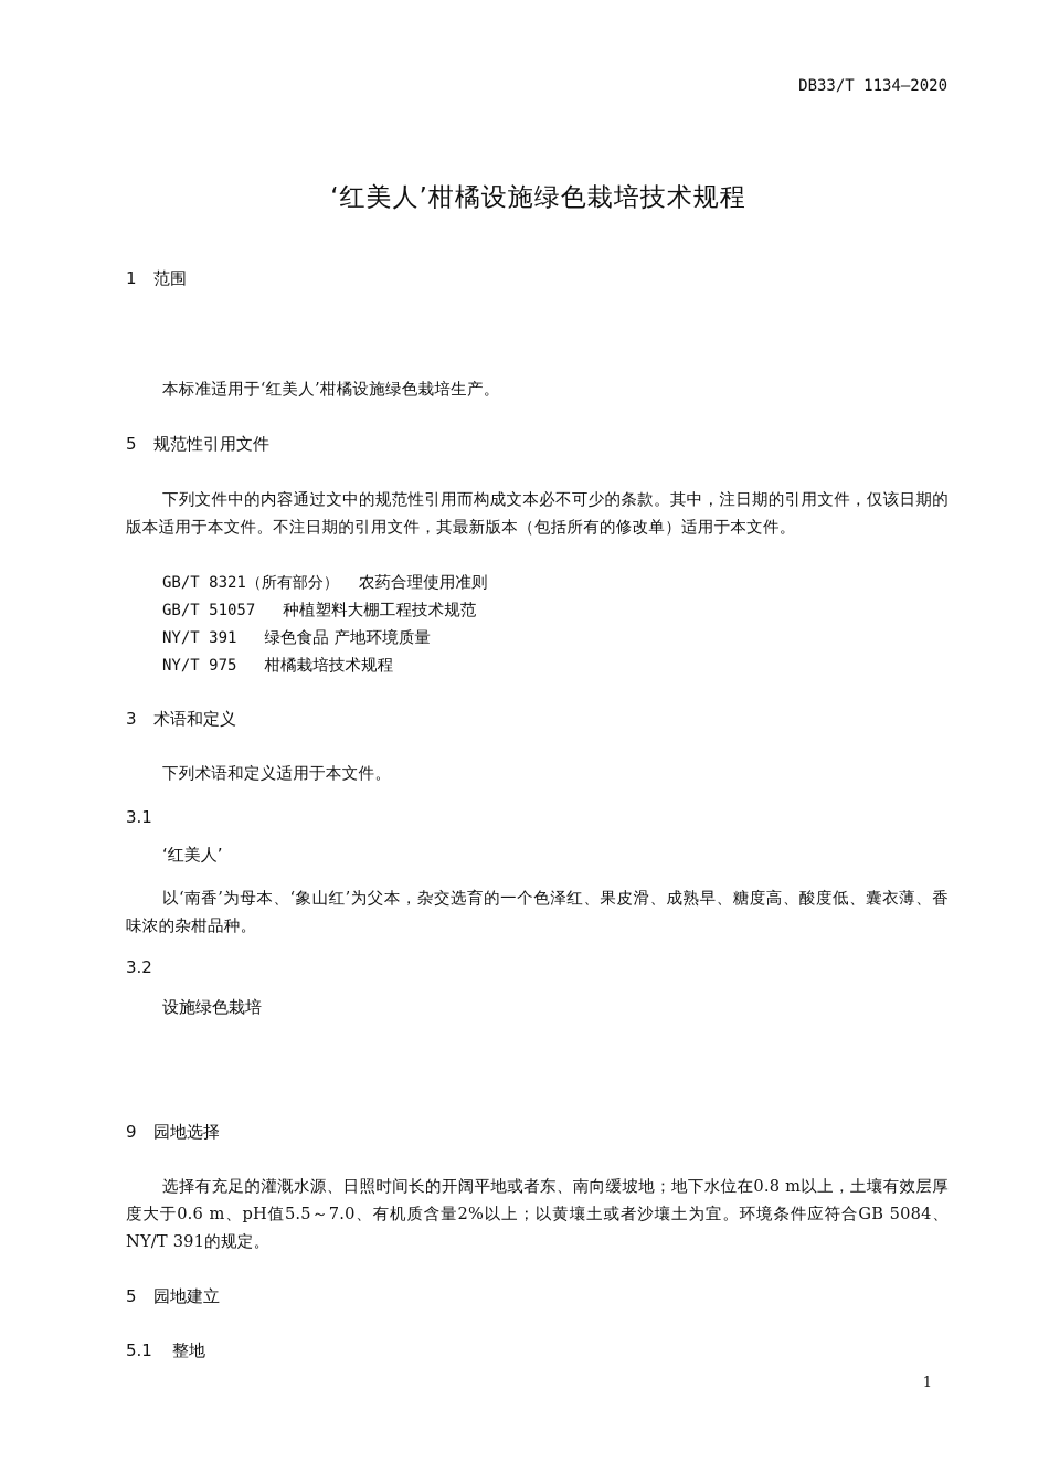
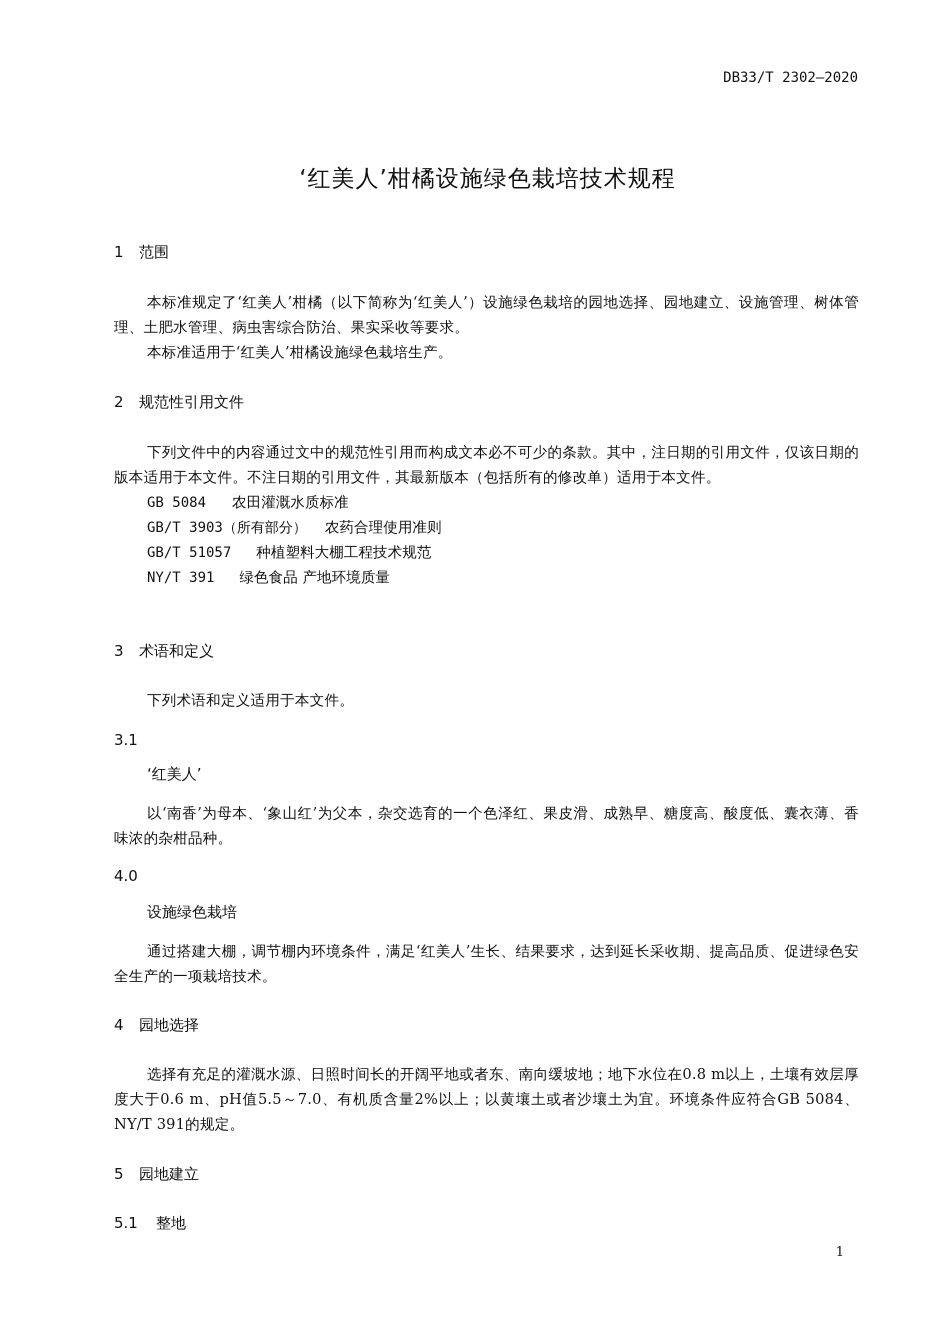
- DB33/T 1134—2020
+ DB33/T 2302—2020
  ‘红美人’柑橘设施绿色栽培技术规程
  1 范围
+ 本标准规定了‘红美人’柑橘（以下简称为‘红美人’）设施绿色栽培的园地选择、园地建立、设施管理、树体管理、土肥水管理、病虫害综合防治、果实采收等要求。
  本标准适用于‘红美人’柑橘设施绿色栽培生产。
- 5 规范性引用文件
+ 2 规范性引用文件
  下列文件中的内容通过文中的规范性引用而构成文本必不可少的条款。其中，注日期的引用文件，仅该日期的版本适用于本文件。不注日期的引用文件，其最新版本（包括所有的修改单）适用于本文件。
+ GB 5084 农田灌溉水质标准
- GB/T 8321（所有部分） 农药合理使用准则
+ GB/T 3903（所有部分） 农药合理使用准则
  GB/T 51057 种植塑料大棚工程技术规范
  NY/T 391 绿色食品 产地环境质量
- NY/T 975 柑橘栽培技术规程
  3 术语和定义
  下列术语和定义适用于本文件。
  3.1
  ‘红美人’
  以‘南香’为母本、‘象山红’为父本，杂交选育的一个色泽红、果皮滑、成熟早、糖度高、酸度低、囊衣薄、香味浓的杂柑品种。
- 3.2
+ 4.0
  设施绿色栽培
+ 通过搭建大棚，调节棚内环境条件，满足‘红美人’生长、结果要求，达到延长采收期、提高品质、促进绿色安全生产的一项栽培技术。
- 9 园地选择
+ 4 园地选择
  选择有充足的灌溉水源、日照时间长的开阔平地或者东、南向缓坡地；地下水位在0.8 m以上，土壤有效层厚度大于0.6 m、pH值5.5～7.0、有机质含量2%以上；以黄壤土或者沙壤土为宜。环境条件应符合GB 5084、NY/T 391的规定。
  5 园地建立
  5.1 整地
  1
